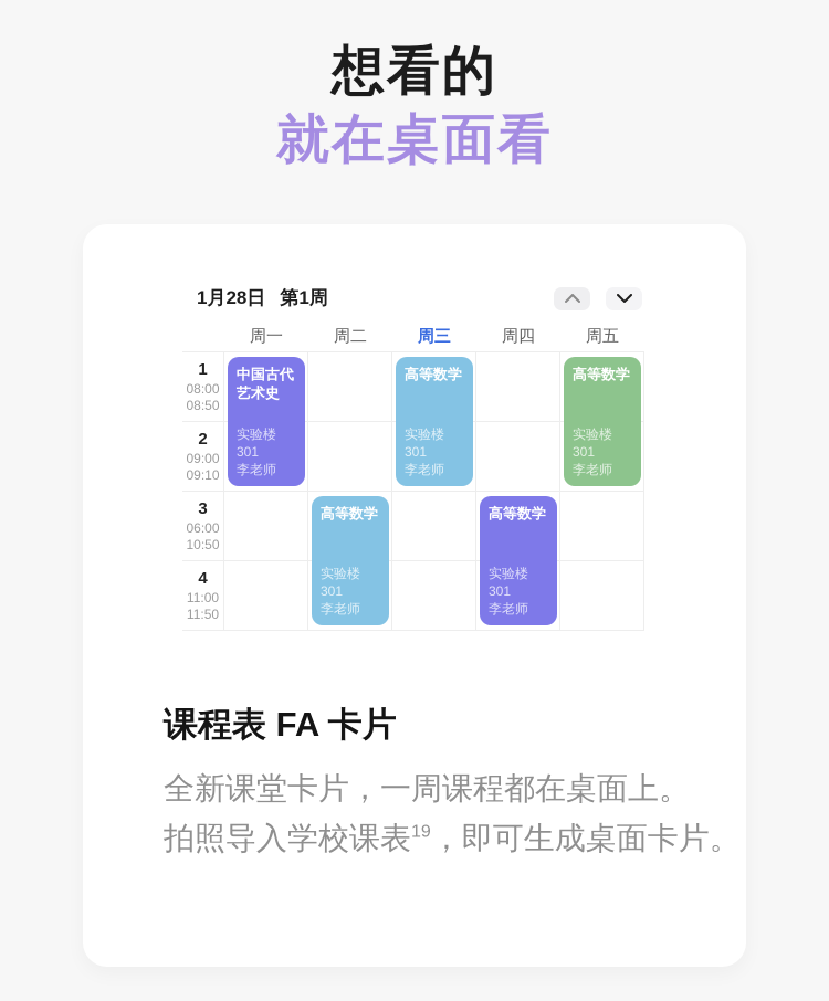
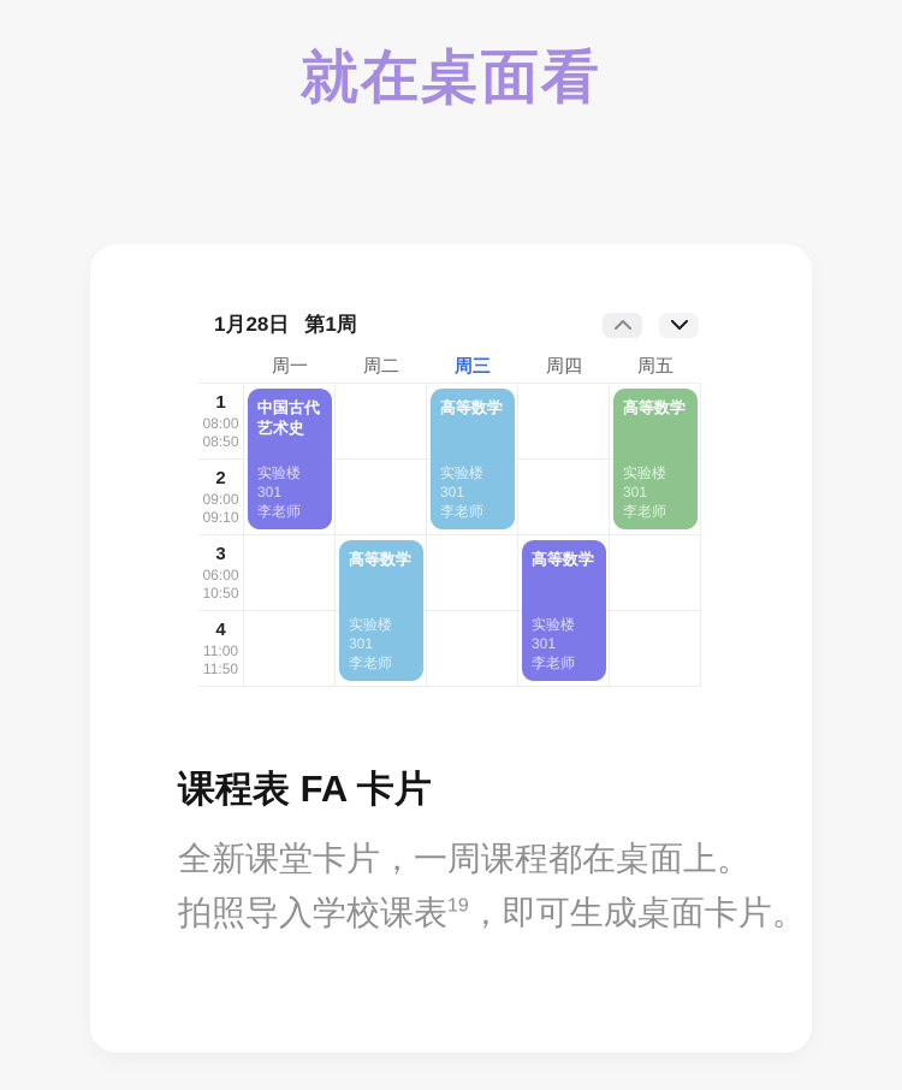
- 想看的
  就在桌面看
  1月28日
  第1周
  周一
  周二
  周三
  周四
  周五
  1
  08:00
  08:50
  2
  09:00
  09:10
  3
  06:00
  10:50
  4
  11:00
  11:50
  中国古代艺术史
  实验楼301
  李老师
  高等数学
  实验楼301
  李老师
  高等数学
  实验楼301
  李老师
  高等数学
  实验楼301
  李老师
  高等数学
  实验楼301
  李老师
  课程表 FA 卡片
  全新课堂卡片，一周课程都在桌面上。
  拍照导入学校课表19，即可生成桌面卡片。
